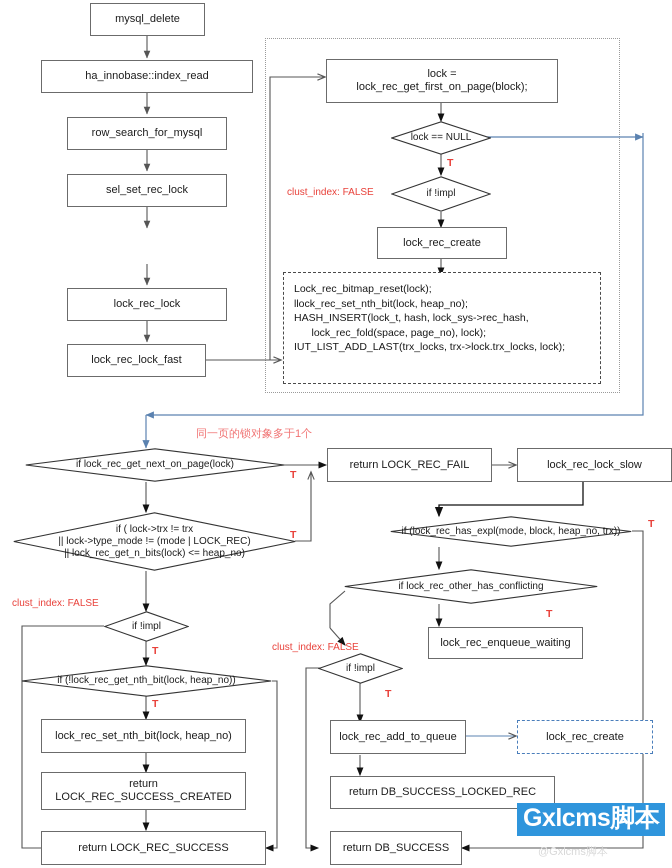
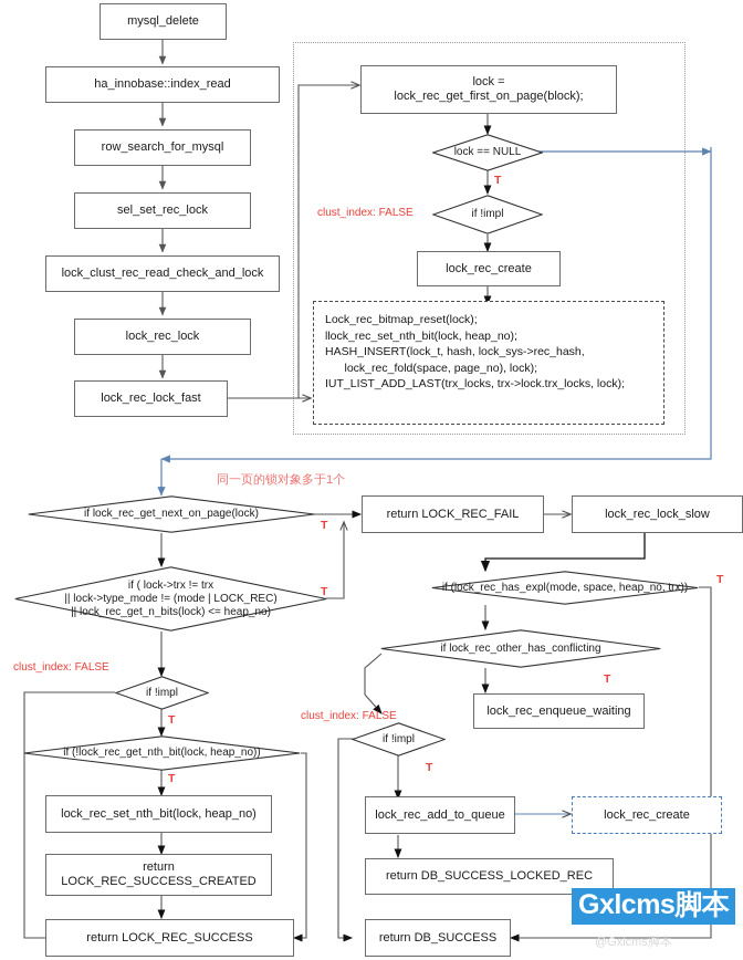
  mysql_delete
  ha_innobase::index_read
  row_search_for_mysql
  sel_set_rec_lock
+ lock_clust_rec_read_check_and_lock
  lock_rec_lock
  lock_rec_lock_fast
  lock =
  lock_rec_get_first_on_page(block);
  lock == NULL
  if !impl
  lock_rec_create
  Lock_rec_bitmap_reset(lock);
  llock_rec_set_nth_bit(lock, heap_no);
  HASH_INSERT(lock_t, hash, lock_sys->rec_hash,
  lock_rec_fold(space, page_no), lock);
  IUT_LIST_ADD_LAST(trx_locks, trx->lock.trx_locks, lock);
  clust_index: FALSE
  T
  同一页的锁对象多于1个
  if lock_rec_get_next_on_page(lock)
  T
  if ( lock->trx != trx
  || lock->type_mode != (mode | LOCK_REC)
  || lock_rec_get_n_bits(lock) <= heap_no)
  T
  clust_index: FALSE
  if !impl
  T
  if (!lock_rec_get_nth_bit(lock, heap_no))
  T
  lock_rec_set_nth_bit(lock, heap_no)
  return
  LOCK_REC_SUCCESS_CREATED
  return LOCK_REC_SUCCESS
  return LOCK_REC_FAIL
  lock_rec_lock_slow
- if (lock_rec_has_expl(mode, block, heap_no, trx))
+ if (lock_rec_has_expl(mode, space, heap_no, trx))
  T
  if lock_rec_other_has_conflicting
  T
  lock_rec_enqueue_waiting
  clust_index: FALSE
  if !impl
  T
  lock_rec_add_to_queue
  lock_rec_create
  return DB_SUCCESS_LOCKED_REC
  return DB_SUCCESS
  @Gxlcms脚本
  Gxlcms脚本
